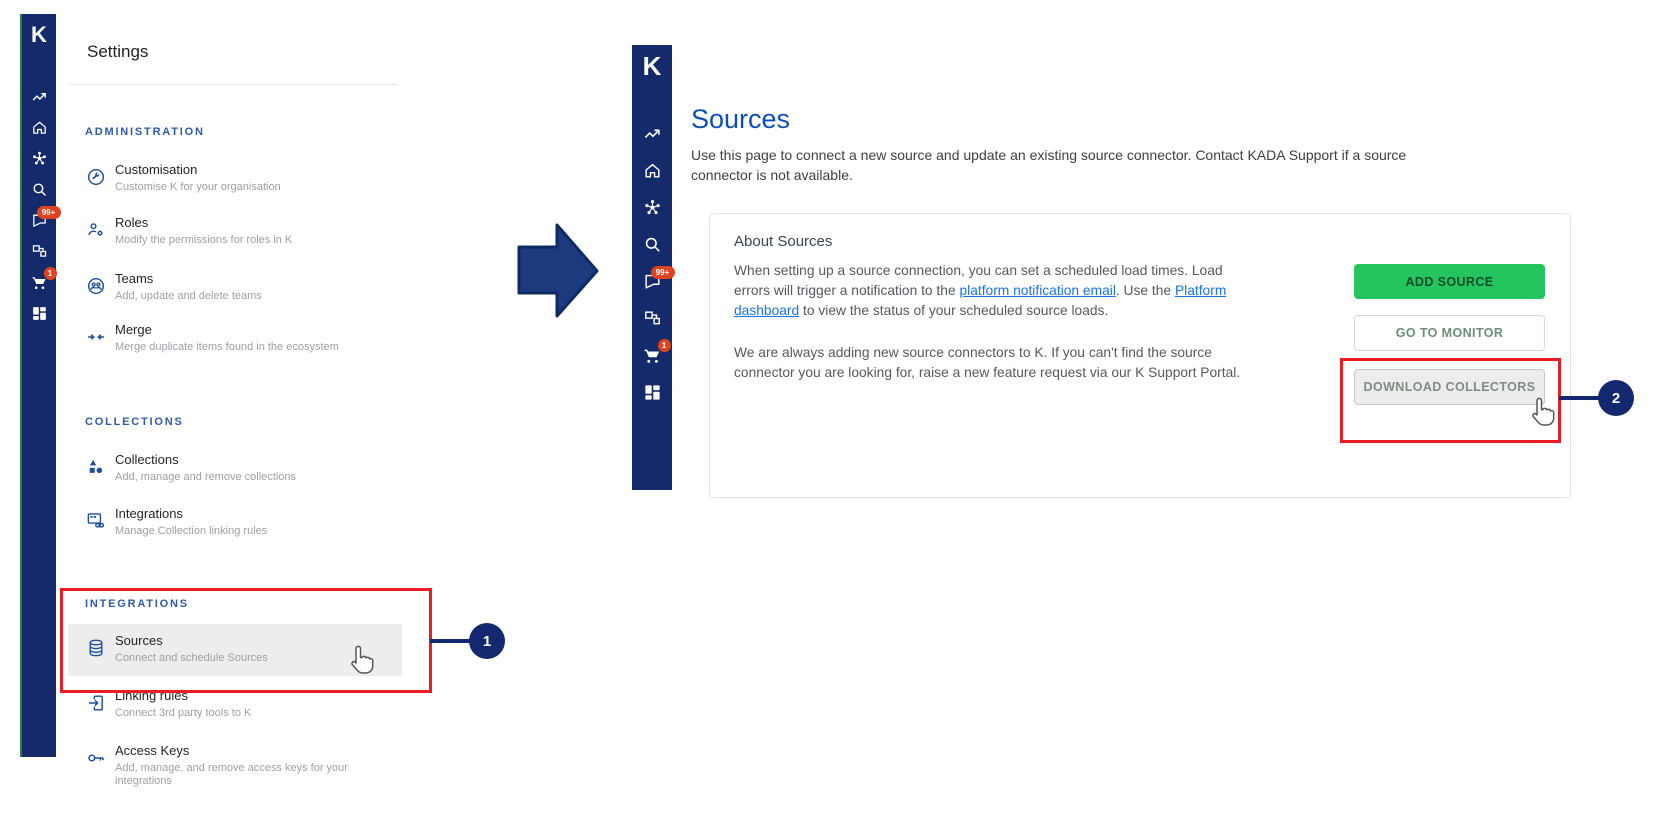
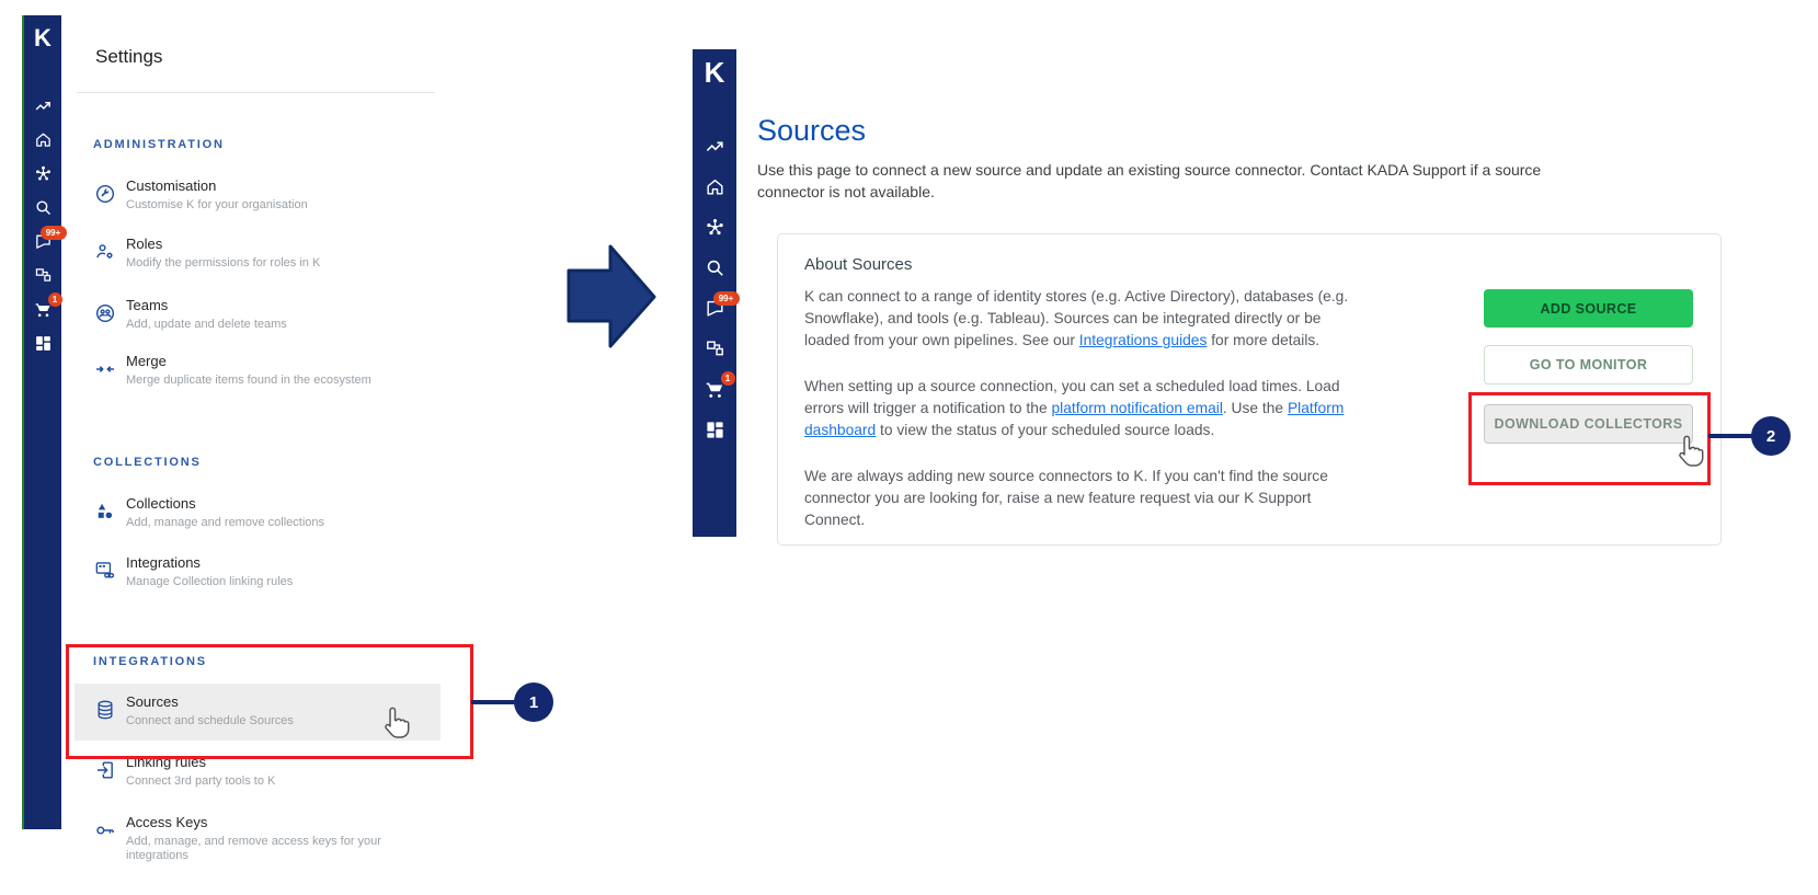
  K
  99+
  1
  Settings
  ADMINISTRATION
  Customisation
  Customise K for your organisation
  Roles
  Modify the permissions for roles in K
  Teams
  Add, update and delete teams
  Merge
  Merge duplicate items found in the ecosystem
  COLLECTIONS
  Collections
  Add, manage and remove collections
  Integrations
  Manage Collection linking rules
  INTEGRATIONS
  Sources
  Connect and schedule Sources
  Linking rules
  Connect 3rd party tools to K
  Access Keys
  Add, manage, and remove access keys for your integrations
  K
  99+
  1
  Sources
  Use this page to connect a new source and update an existing source connector. Contact KADA Support if a source connector is not available.
  About Sources
+ K can connect to a range of identity stores (e.g. Active Directory), databases (e.g. Snowflake), and tools (e.g. Tableau). Sources can be integrated directly or be loaded from your own pipelines. See our Integrations guides for more details.
  When setting up a source connection, you can set a scheduled load times. Load errors will trigger a notification to the platform notification email. Use the Platform dashboard to view the status of your scheduled source loads.
- We are always adding new source connectors to K. If you can't find the source connector you are looking for, raise a new feature request via our K Support Portal.
+ We are always adding new source connectors to K. If you can't find the source connector you are looking for, raise a new feature request via our K Support Connect.
  ADD SOURCE
  GO TO MONITOR
  DOWNLOAD COLLECTORS
  1
  2
